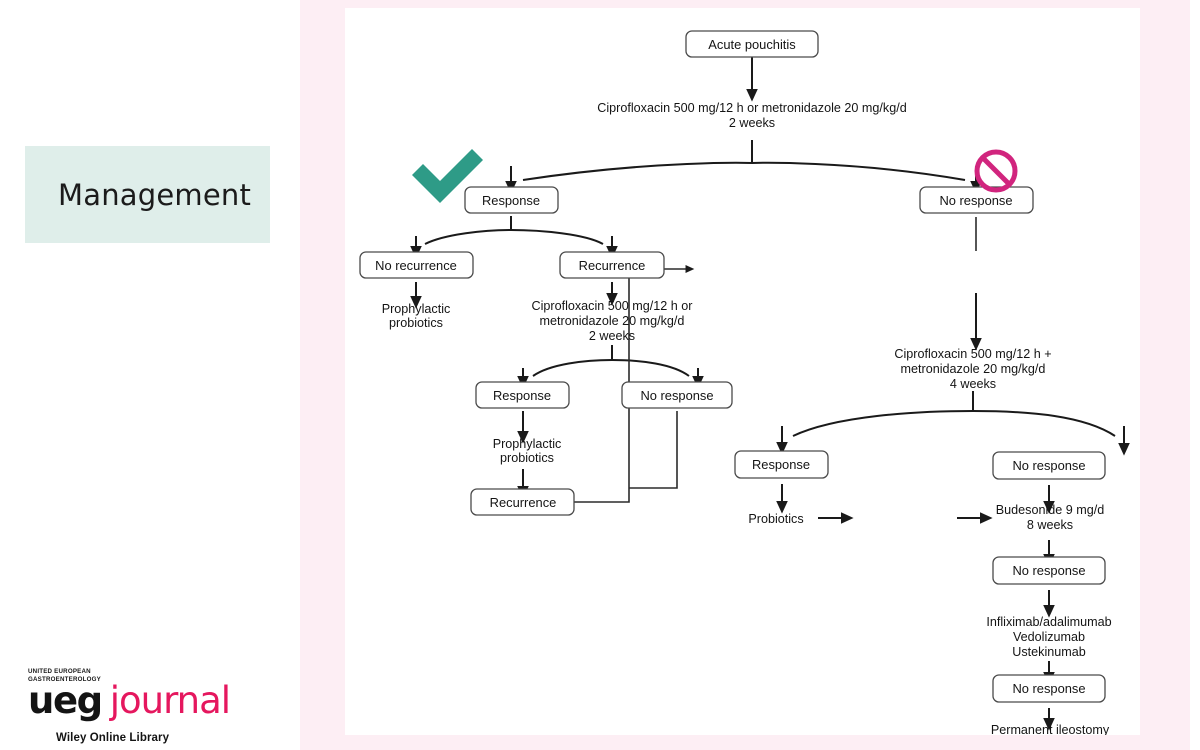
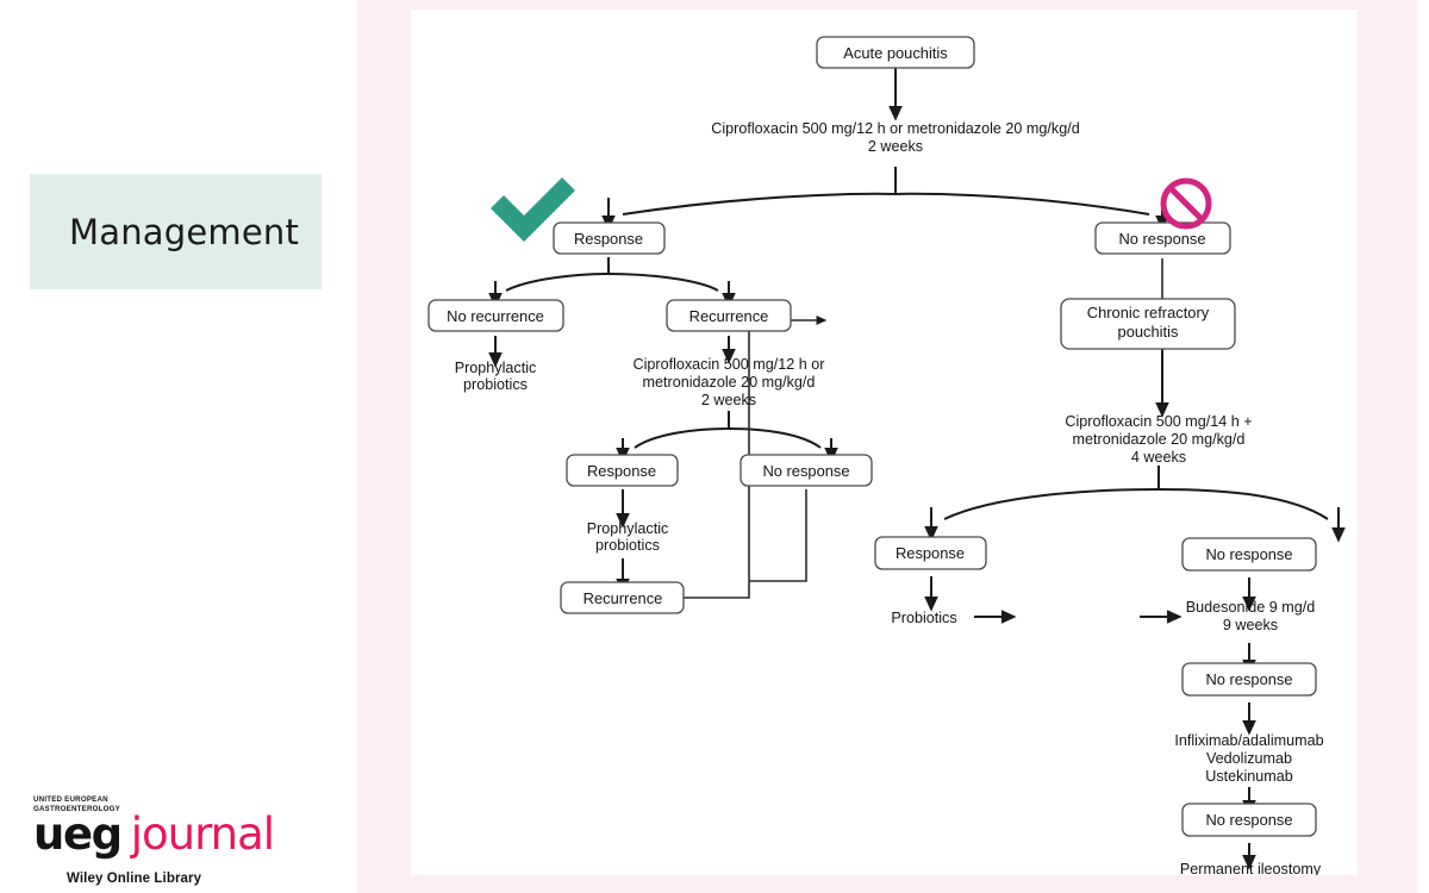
  Management
  ueg
  journal
  Wiley Online Library
  Acute pouchitis
  Ciprofloxacin 500 mg/12 h or metronidazole 20 mg/kg/d
  2 weeks
  Response
  No response
  No recurrence
  Recurrence
  Prophylactic
  probiotics
  Ciprofloxacin 500 mg/12 h or
  metronidazole 20 mg/kg/d
  2 weeks
  Response
  No response
  Prophylactic
  probiotics
  Recurrence
+ Chronic refractory
+ pouchitis
- Ciprofloxacin 500 mg/12 h +
+ Ciprofloxacin 500 mg/14 h +
  metronidazole 20 mg/kg/d
  4 weeks
  Response
  No response
  Probiotics
  Budesonide 9 mg/d
- 8 weeks
+ 9 weeks
  No response
  Infliximab/adalimumab
  Vedolizumab
  Ustekinumab
  No response
  Permanent ileostomy
